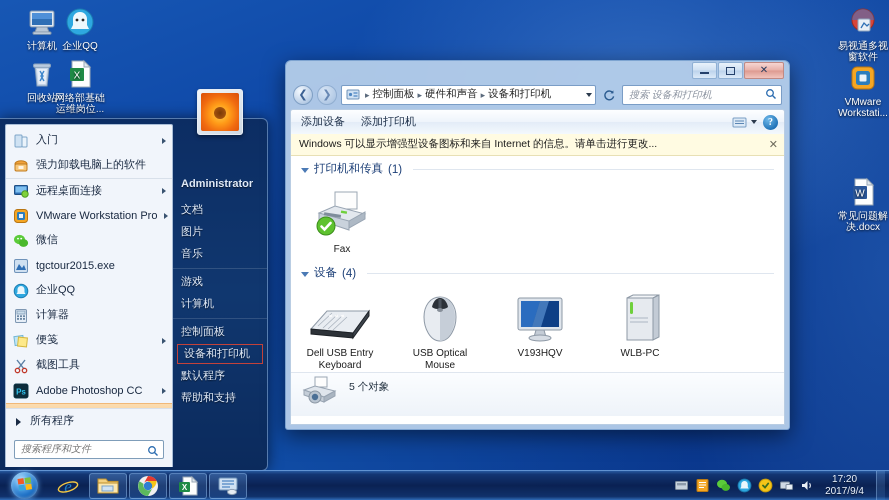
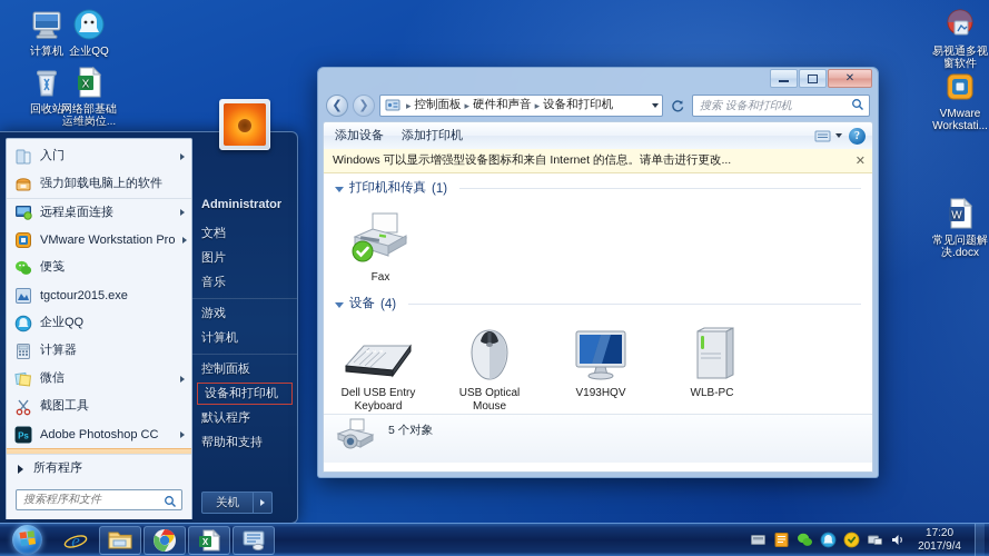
  计算机
  企业QQ
  回收站
  X
  网络部基础
  运维岗位...
  易视通多视
  窗软件
  VMware
  Workstati...
  W
  常见问题解
  决.docx
  入门
  强力卸载电脑上的软件
  远程桌面连接
  VMware Workstation Pro
- 微信
+ 便笺
  tgctour2015.exe
  企业QQ
  计算器
- 便笺
+ 微信
  截图工具
  Ps
  Adobe Photoshop CC
  所有程序
  搜索程序和文件
  Administrator
  文档
  图片
  音乐
  游戏
  计算机
  控制面板
  设备和打印机
  默认程序
  帮助和支持
+ 关机
  ✕
  ❮
  ❯
  ▸
  控制面板
  ▸
  硬件和声音
  ▸
  设备和打印机
  搜索 设备和打印机
  添加设备
  添加打印机
  ?
  Windows 可以显示增强型设备图标和来自 Internet 的信息。请单击进行更改...
  ✕
  打印机和传真
  (1)
  Fax
  设备
  (4)
  Dell USB Entry
  Keyboard
  USB Optical
  Mouse
  V193HQV
  WLB-PC
  5 个对象
  e
  X
  17:20
  2017/9/4
